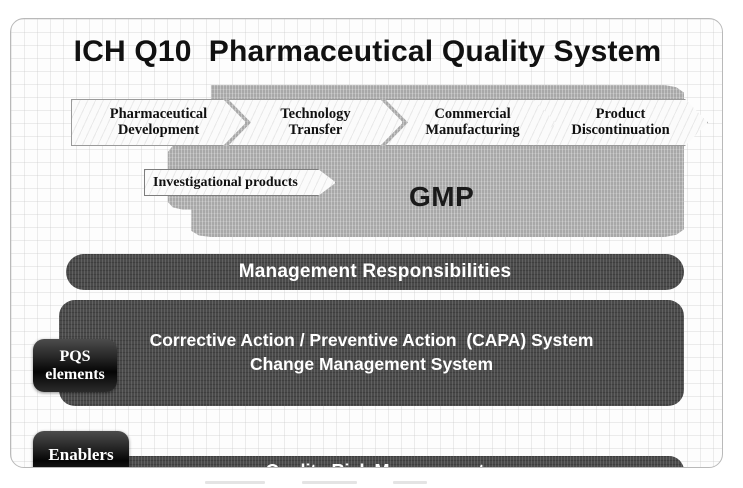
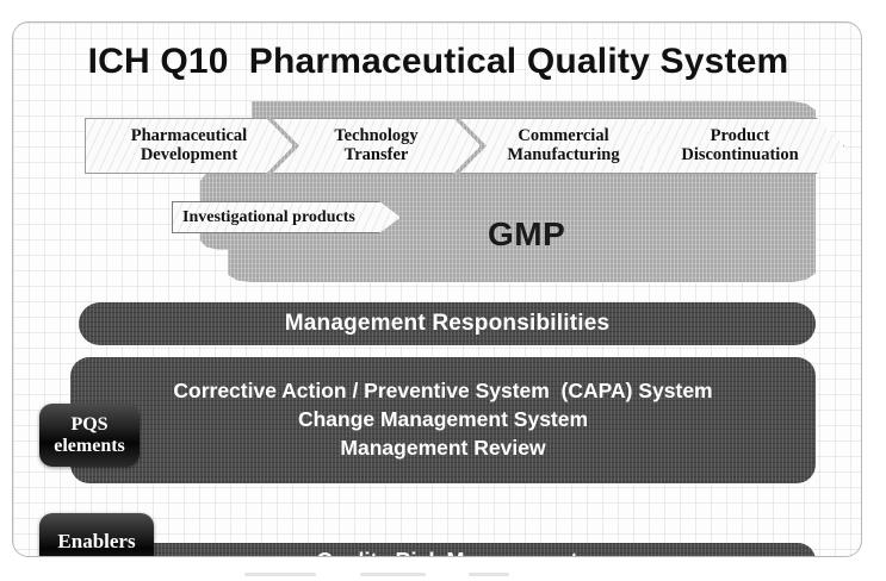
  ICH Q10 Pharmaceutical Quality System
  GMP
  Pharmaceutical
  Development
  Technology
  Transfer
  Commercial
  Manufacturing
  Product
  Discontinuation
  Investigational products
  Management Responsibilities
- Corrective Action / Preventive Action (CAPA) System
+ Corrective Action / Preventive System (CAPA) System
  Change Management System
+ Management Review
  PQS
  elements
  Enablers
